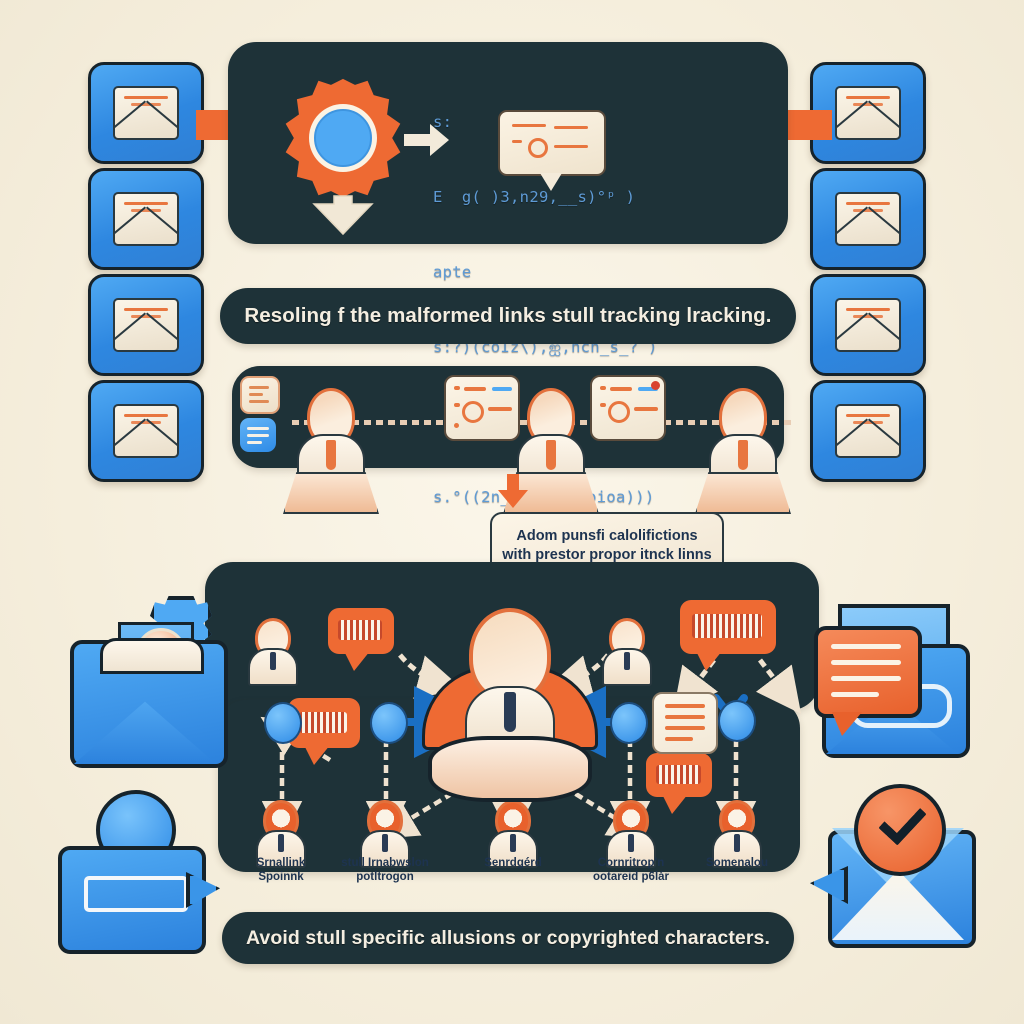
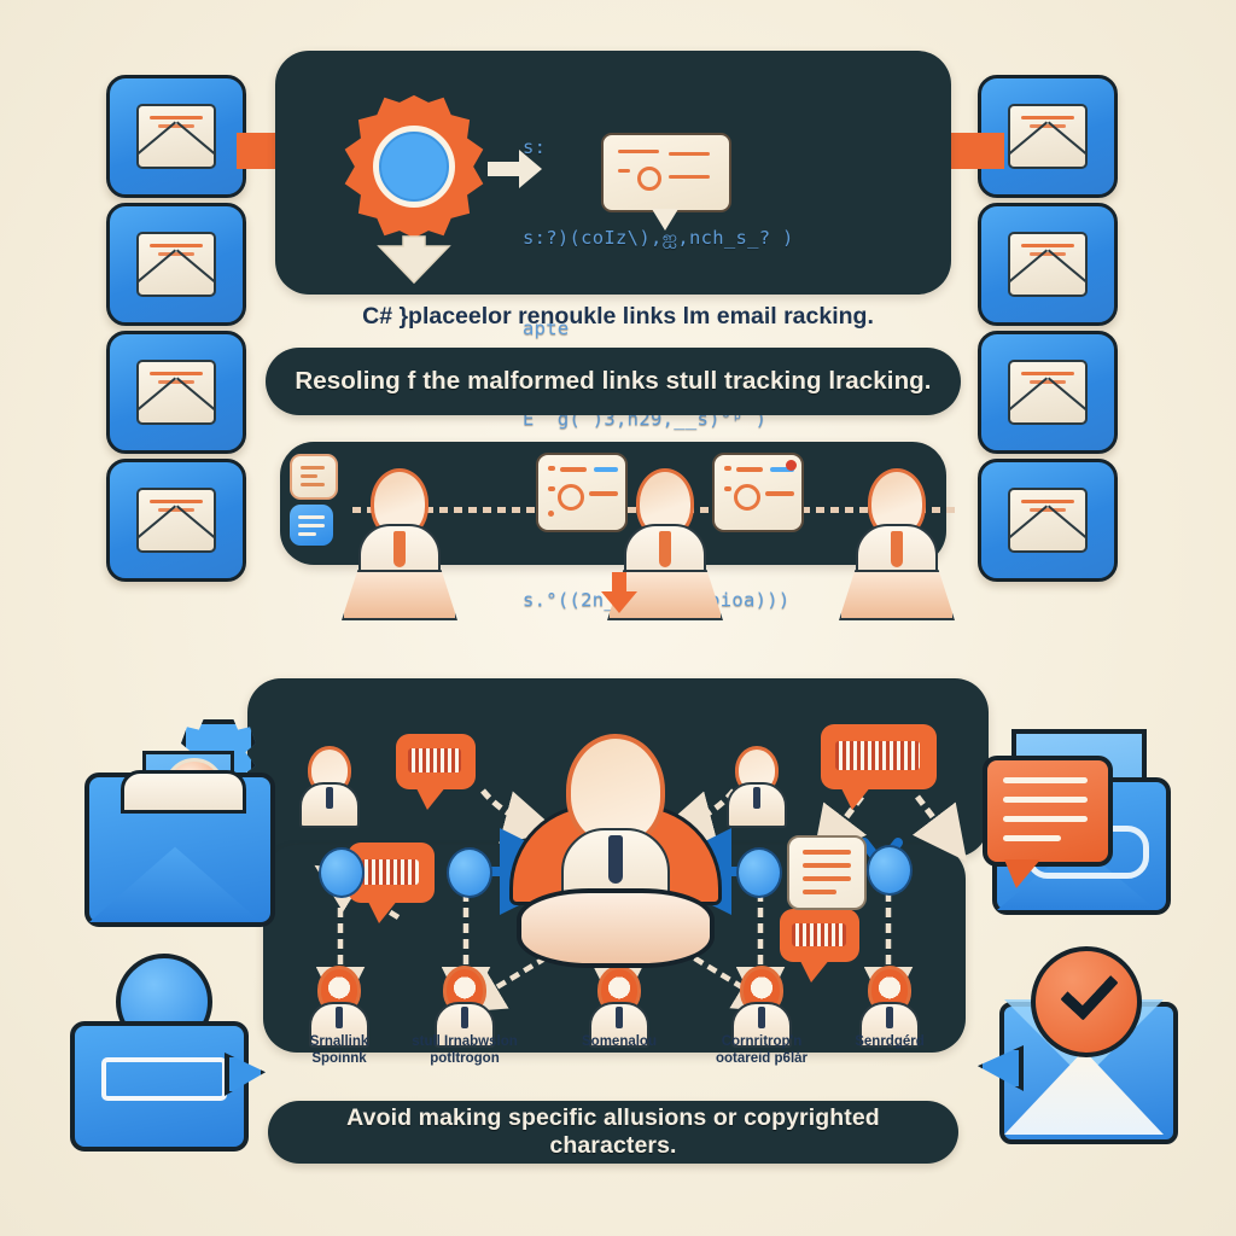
  s:
- E g( )3,n29,__s)°ᵖ )
+ s:?)(coIz\),ஐ,nch_s_? )
  apte
- s:?)(coIz\),ஐ,nch_s_? )
+ E g( )3,n29,__s)°ᵖ )
+ C# }placeelor renoukle links lm email racking.
  Resoling f the malformed links stull tracking lracking.
- Adom punsfi calolifictions
- with prestor propor itnck linns
  Srnallink
  Spoinnk
  stull Irnabwslon
  potltrogon
- Senrdgérd
+ Somenalou
  Cornritrop'n
  ootareid p6lár
- Somenalou
+ Senrdgérd
- Avoid stull specific allusions or copyrighted characters.
+ Avoid making specific allusions or copyrighted characters.
